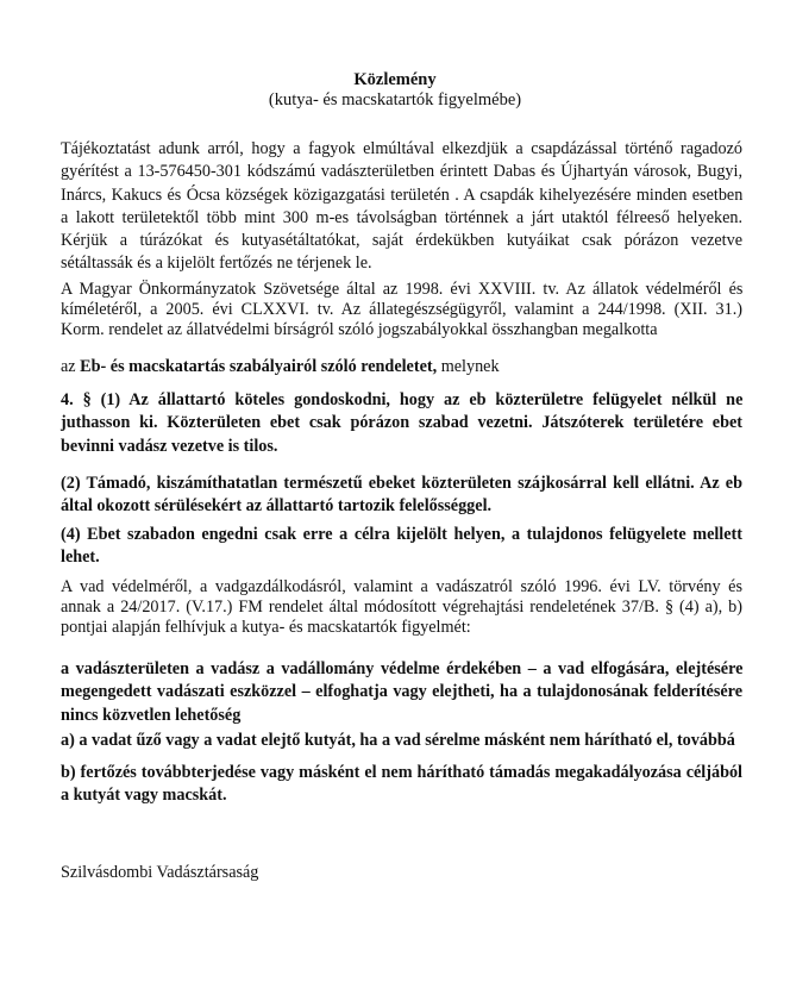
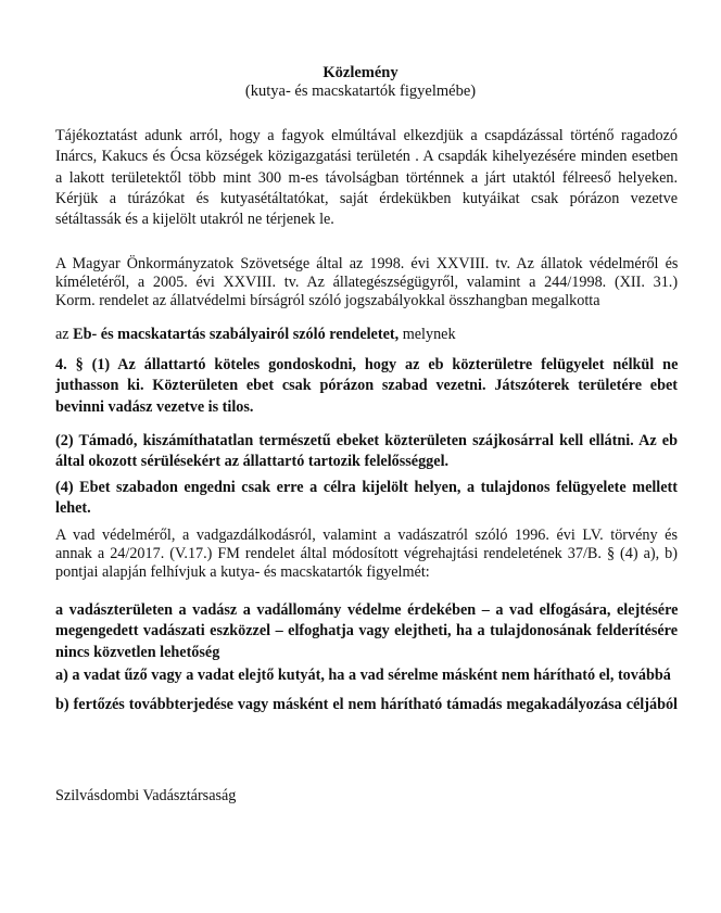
  Közlemény
  (kutya- és macskatartók figyelmébe)
  Tájékoztatást adunk arról, hogy a fagyok elmúltával elkezdjük a csapdázással történő ragadozó
- gyérítést a 13-576450-301 kódszámú vadászterületben érintett Dabas és Újhartyán városok, Bugyi,
  Inárcs, Kakucs és Ócsa községek közigazgatási területén . A csapdák kihelyezésére minden esetben
  a lakott területektől több mint 300 m-es távolságban történnek a járt utaktól félreeső helyeken.
  Kérjük a túrázókat és kutyasétáltatókat, saját érdekükben kutyáikat csak pórázon vezetve
- sétáltassák és a kijelölt fertőzés ne térjenek le.
+ sétáltassák és a kijelölt utakról ne térjenek le.
  A Magyar Önkormányzatok Szövetsége által az 1998. évi XXVIII. tv. Az állatok védelméről és
- kíméletéről, a 2005. évi CLXXVI. tv. Az állategészségügyről, valamint a 244/1998. (XII. 31.)
+ kíméletéről, a 2005. évi XXVIII. tv. Az állategészségügyről, valamint a 244/1998. (XII. 31.)
  Korm. rendelet az állatvédelmi bírságról szóló jogszabályokkal összhangban megalkotta
  az Eb- és macskatartás szabályairól szóló rendeletet, melynek
  4. § (1) Az állattartó köteles gondoskodni, hogy az eb közterületre felügyelet nélkül ne
  juthasson ki. Közterületen ebet csak pórázon szabad vezetni. Játszóterek területére ebet
  bevinni vadász vezetve is tilos.
  (2) Támadó, kiszámíthatatlan természetű ebeket közterületen szájkosárral kell ellátni. Az eb
  által okozott sérülésekért az állattartó tartozik felelősséggel.
  (4) Ebet szabadon engedni csak erre a célra kijelölt helyen, a tulajdonos felügyelete mellett
  lehet.
  A vad védelméről, a vadgazdálkodásról, valamint a vadászatról szóló 1996. évi LV. törvény és
  annak a 24/2017. (V.17.) FM rendelet által módosított végrehajtási rendeletének 37/B. § (4) a), b)
  pontjai alapján felhívjuk a kutya- és macskatartók figyelmét:
  a vadászterületen a vadász a vadállomány védelme érdekében – a vad elfogására, elejtésére
  megengedett vadászati eszközzel – elfoghatja vagy elejtheti, ha a tulajdonosának felderítésére
  nincs közvetlen lehetőség
  a) a vadat űző vagy a vadat elejtő kutyát, ha a vad sérelme másként nem hárítható el, továbbá
  b) fertőzés továbbterjedése vagy másként el nem hárítható támadás megakadályozása céljából
- a kutyát vagy macskát.
  Szilvásdombi Vadásztársaság
